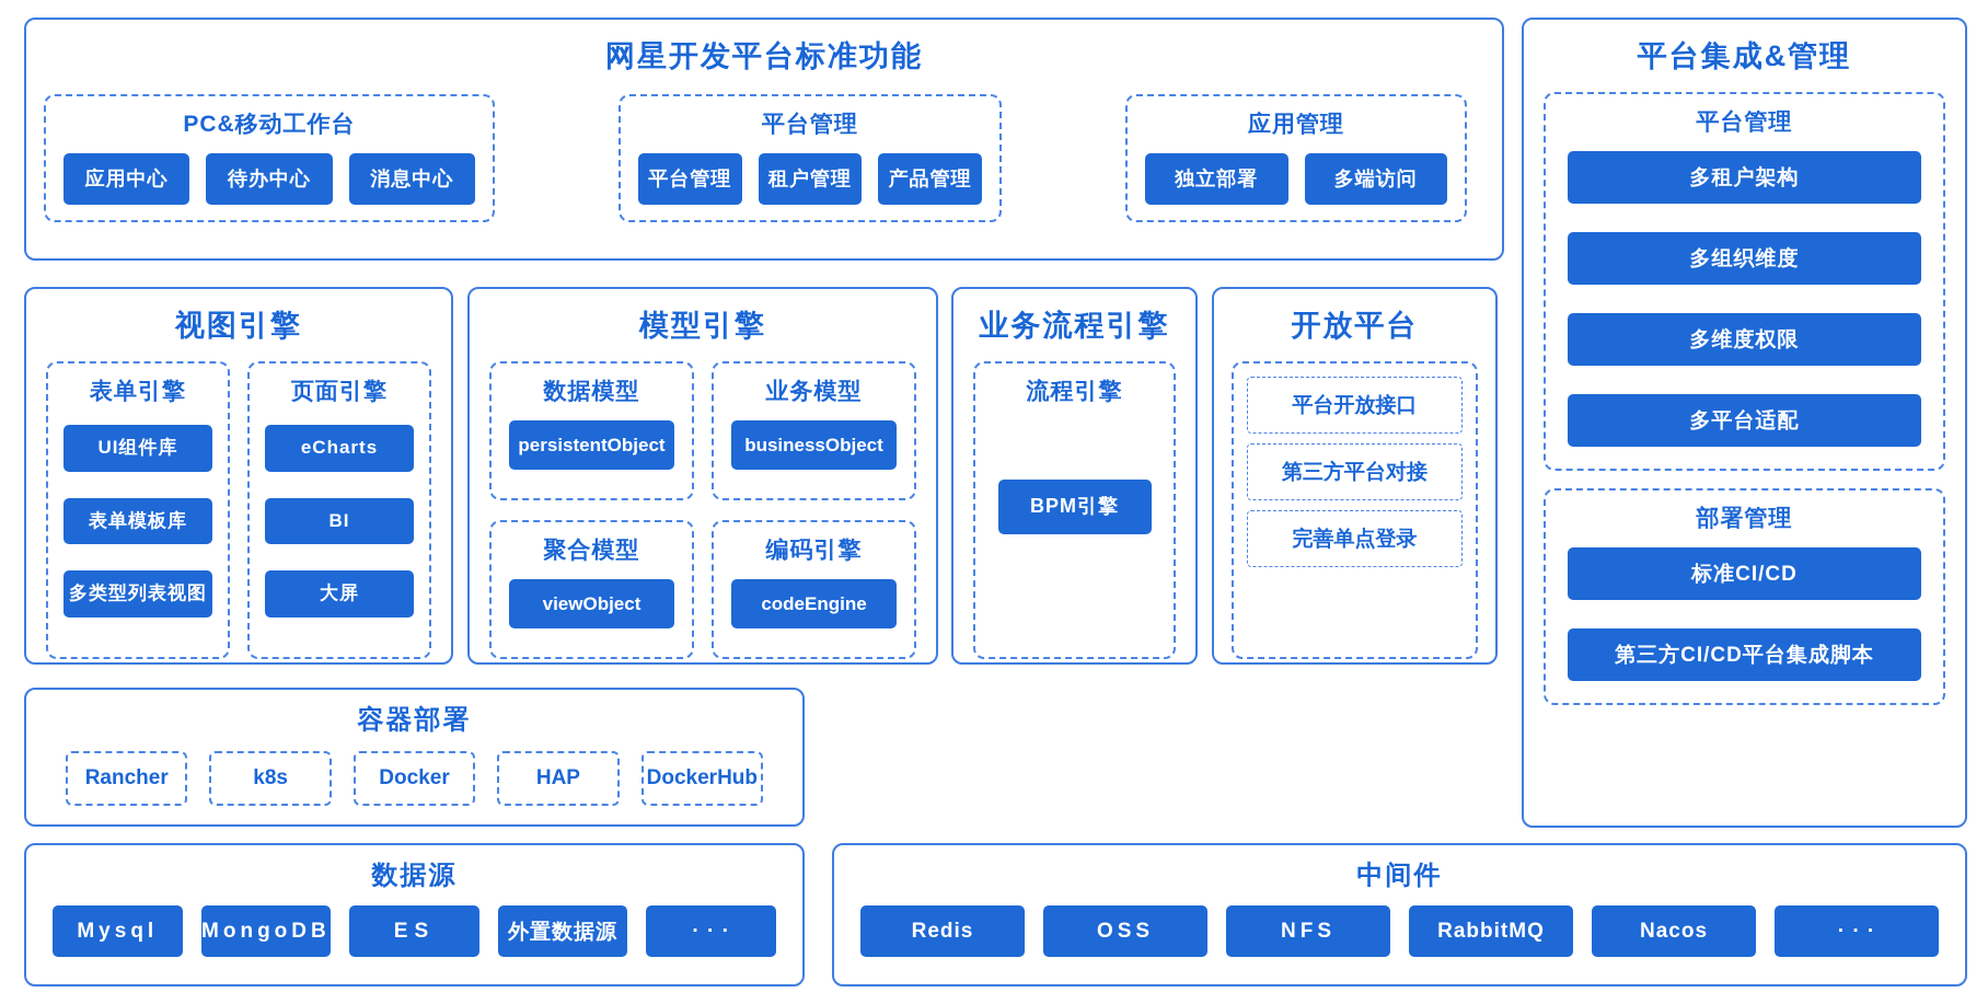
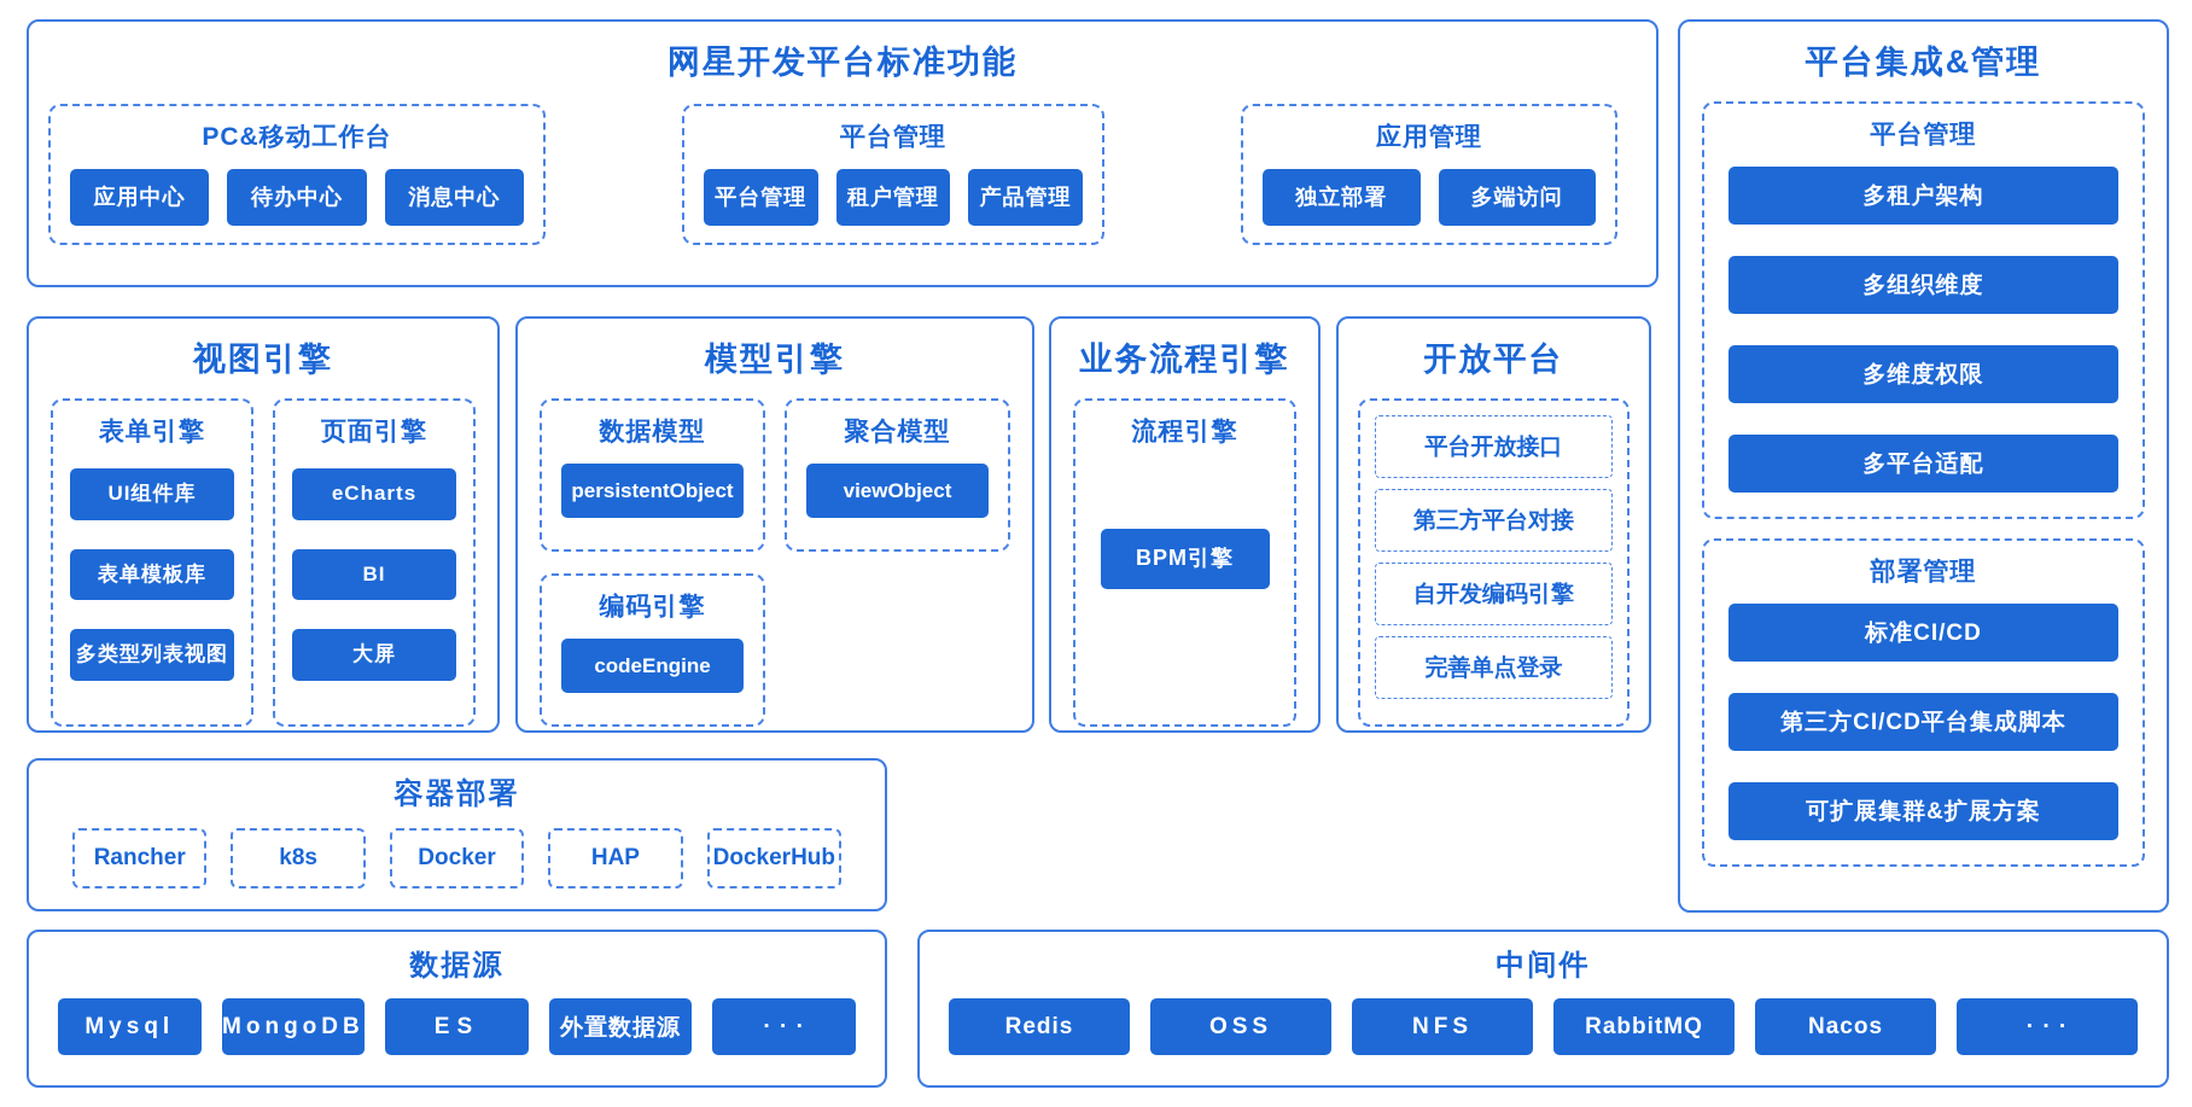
  网星开发平台标准功能
  PC&移动工作台
  应用中心
  待办中心
  消息中心
  平台管理
  平台管理
  租户管理
  产品管理
  应用管理
  独立部署
  多端访问
  视图引擎
  表单引擎
  UI组件库
  表单模板库
  多类型列表视图
  页面引擎
  eCharts
  BI
  大屏
  模型引擎
  数据模型
  persistentObject
- 业务模型
- businessObject
  聚合模型
  viewObject
  编码引擎
  codeEngine
  业务流程引擎
  流程引擎
  BPM引擎
  开放平台
  平台开放接口
  第三方平台对接
+ 自开发编码引擎
  完善单点登录
  容器部署
  Rancher
  k8s
  Docker
  HAP
  DockerHub
  数据源
  Mysql
  MongoDB
  ES
  外置数据源
  · · ·
  中间件
  Redis
  OSS
  NFS
  RabbitMQ
  Nacos
  · · ·
  平台集成&管理
  平台管理
  多租户架构
  多组织维度
  多维度权限
  多平台适配
  部署管理
  标准CI/CD
  第三方CI/CD平台集成脚本
+ 可扩展集群&扩展方案
